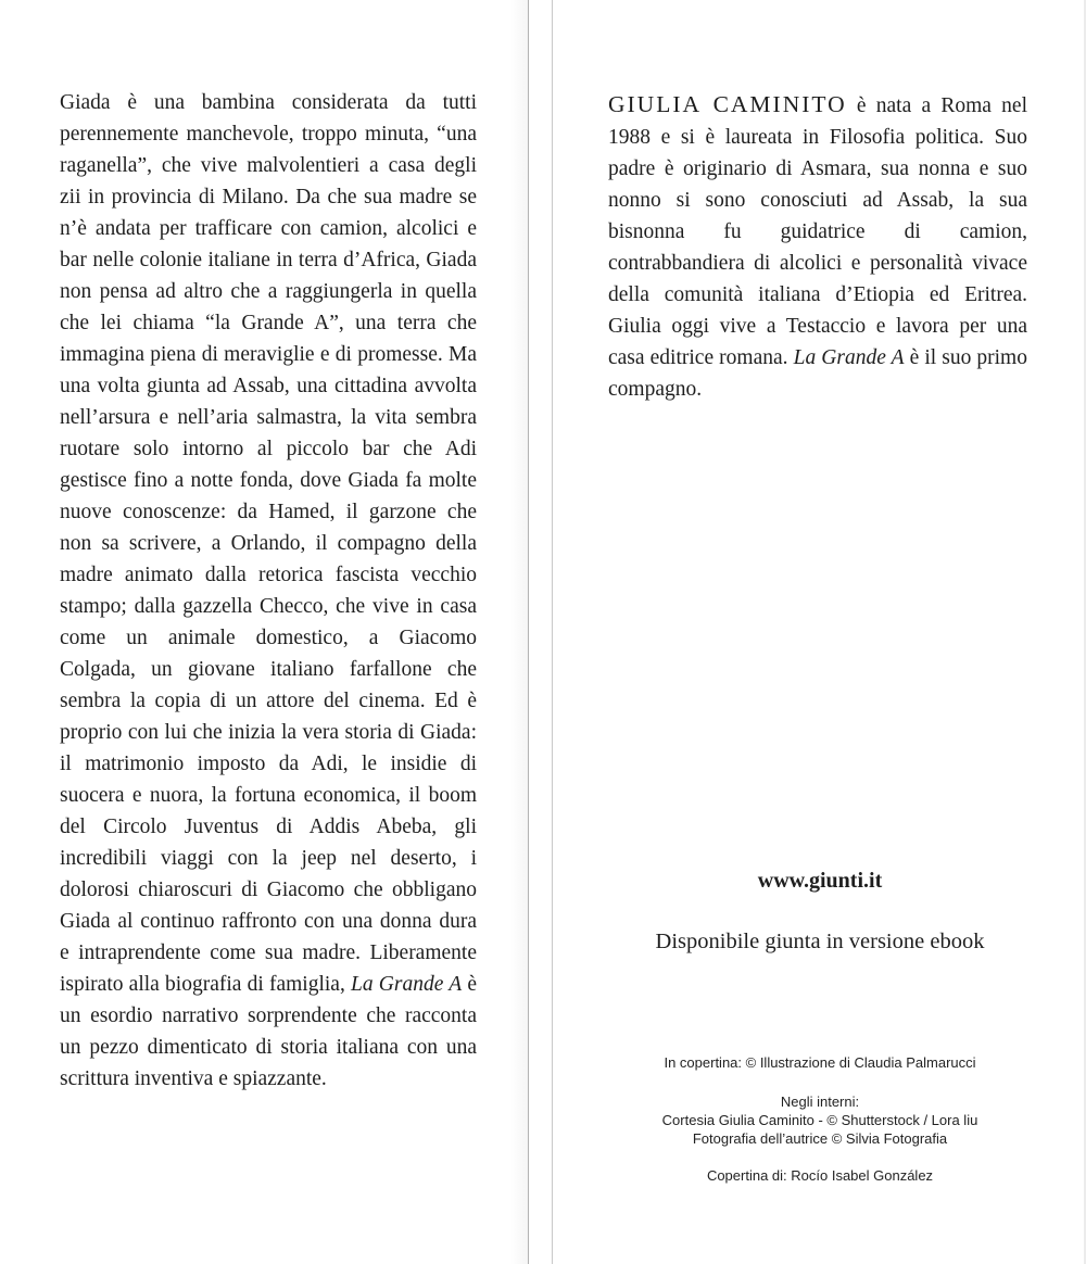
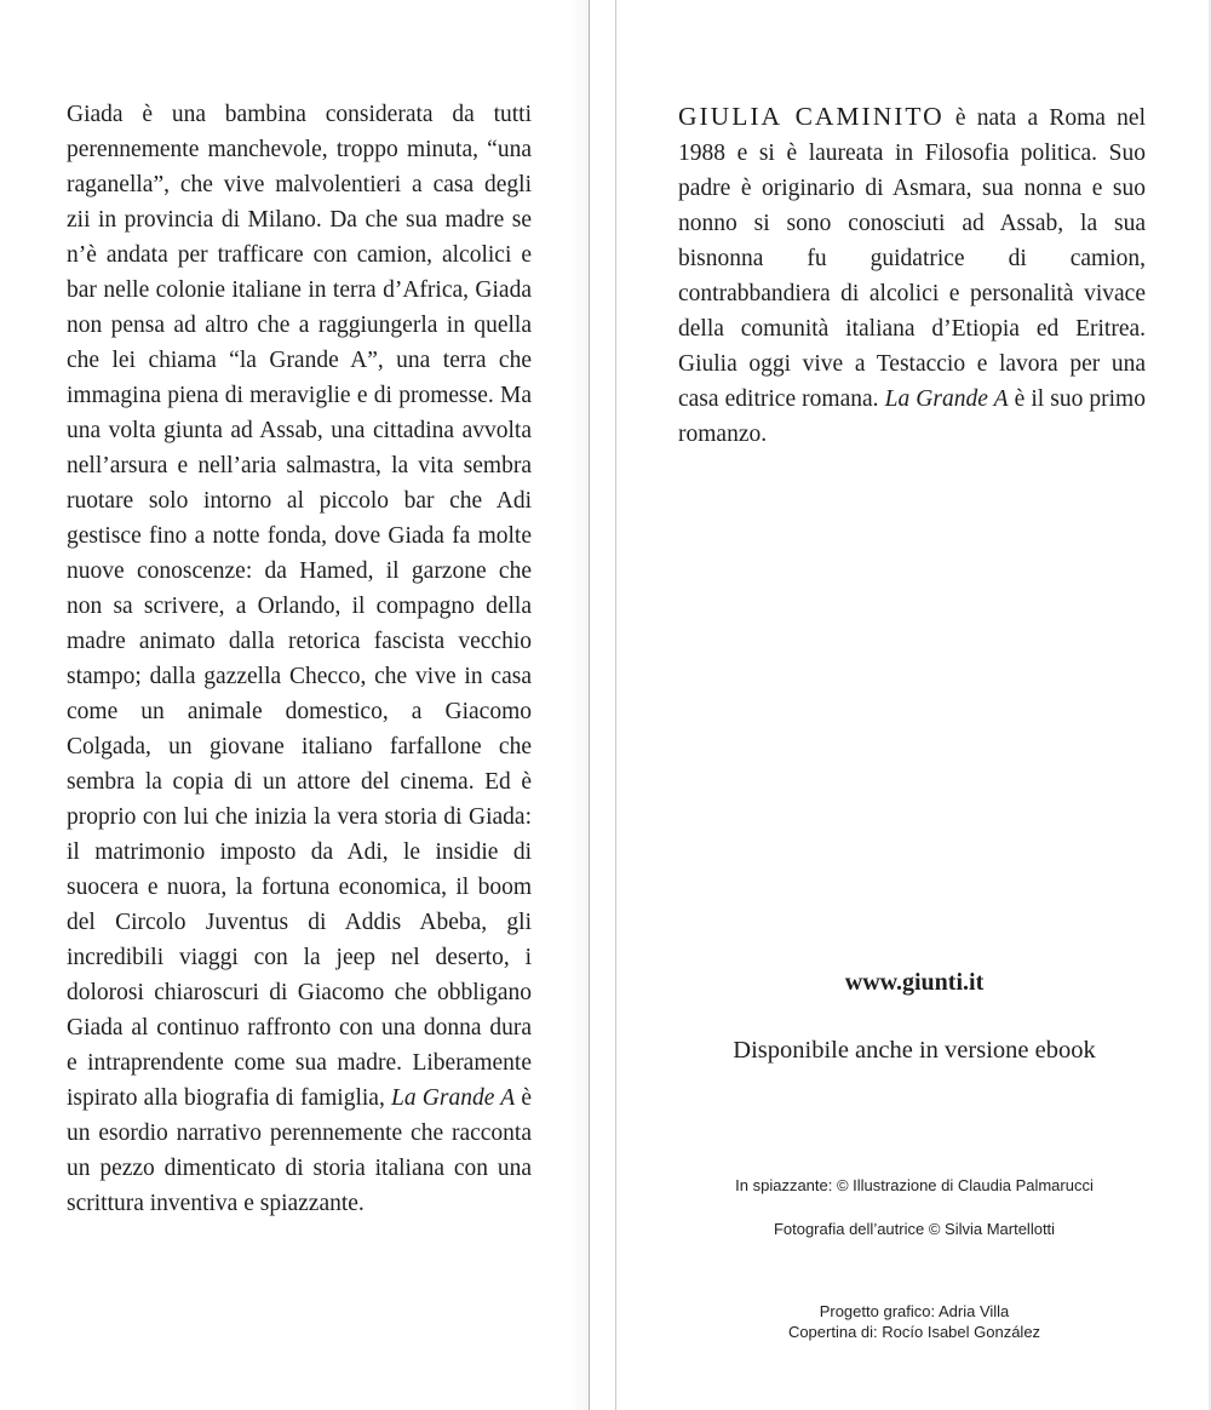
- Giada è una bambina considerata da tutti perennemente manchevole, troppo minuta, “una raganella”, che vive malvolentieri a casa degli zii in provincia di Milano. Da che sua madre se n’è andata per trafficare con camion, alcolici e bar nelle colonie italiane in terra d’Africa, Giada non pensa ad altro che a raggiungerla in quella che lei chiama “la Grande A”, una terra che immagina piena di meraviglie e di promesse. Ma una volta giunta ad Assab, una cittadina avvolta nell’arsura e nell’aria salmastra, la vita sembra ruotare solo intorno al piccolo bar che Adi gestisce fino a notte fonda, dove Giada fa molte nuove conoscenze: da Hamed, il garzone che non sa scrivere, a Orlando, il compagno della madre animato dalla retorica fascista vecchio stampo; dalla gazzella Checco, che vive in casa come un animale domestico, a Giacomo Colgada, un giovane italiano farfallone che sembra la copia di un attore del cinema. Ed è proprio con lui che inizia la vera storia di Giada: il matrimonio imposto da Adi, le insidie di suocera e nuora, la fortuna economica, il boom del Circolo Juventus di Addis Abeba, gli incredibili viaggi con la jeep nel deserto, i dolorosi chiaroscuri di Giacomo che obbligano Giada al continuo raffronto con una donna dura e intraprendente come sua madre. Liberamente ispirato alla biografia di famiglia, La Grande A è un esordio narrativo sorprendente che racconta un pezzo dimenticato di storia italiana con una scrittura inventiva e spiazzante.
+ Giada è una bambina considerata da tutti perennemente manchevole, troppo minuta, “una raganella”, che vive malvolentieri a casa degli zii in provincia di Milano. Da che sua madre se n’è andata per trafficare con camion, alcolici e bar nelle colonie italiane in terra d’Africa, Giada non pensa ad altro che a raggiungerla in quella che lei chiama “la Grande A”, una terra che immagina piena di meraviglie e di promesse. Ma una volta giunta ad Assab, una cittadina avvolta nell’arsura e nell’aria salmastra, la vita sembra ruotare solo intorno al piccolo bar che Adi gestisce fino a notte fonda, dove Giada fa molte nuove conoscenze: da Hamed, il garzone che non sa scrivere, a Orlando, il compagno della madre animato dalla retorica fascista vecchio stampo; dalla gazzella Checco, che vive in casa come un animale domestico, a Giacomo Colgada, un giovane italiano farfallone che sembra la copia di un attore del cinema. Ed è proprio con lui che inizia la vera storia di Giada: il matrimonio imposto da Adi, le insidie di suocera e nuora, la fortuna economica, il boom del Circolo Juventus di Addis Abeba, gli incredibili viaggi con la jeep nel deserto, i dolorosi chiaroscuri di Giacomo che obbligano Giada al continuo raffronto con una donna dura e intraprendente come sua madre. Liberamente ispirato alla biografia di famiglia, La Grande A è un esordio narrativo perennemente che racconta un pezzo dimenticato di storia italiana con una scrittura inventiva e spiazzante.
- GIULIA CAMINITO è nata a Roma nel 1988 e si è laureata in Filosofia politica. Suo padre è originario di Asmara, sua nonna e suo nonno si sono conosciuti ad Assab, la sua bisnonna fu guidatrice di camion, contrabbandiera di alcolici e personalità vivace della comunità italiana d’Etiopia ed Eritrea. Giulia oggi vive a Testaccio e lavora per una casa editrice romana. La Grande A è il suo primo compagno.
+ GIULIA CAMINITO è nata a Roma nel 1988 e si è laureata in Filosofia politica. Suo padre è originario di Asmara, sua nonna e suo nonno si sono conosciuti ad Assab, la sua bisnonna fu guidatrice di camion, contrabbandiera di alcolici e personalità vivace della comunità italiana d’Etiopia ed Eritrea. Giulia oggi vive a Testaccio e lavora per una casa editrice romana. La Grande A è il suo primo romanzo.
  www.giunti.it
- Disponibile giunta in versione ebook
+ Disponibile anche in versione ebook
- In copertina: © Illustrazione di Claudia Palmarucci
+ In spiazzante: © Illustrazione di Claudia Palmarucci
- Negli interni:
- Cortesia Giulia Caminito - © Shutterstock / Lora liu
- Fotografia dell’autrice © Silvia Fotografia
+ Fotografia dell’autrice © Silvia Martellotti
+ Progetto grafico: Adria Villa
  Copertina di: Rocío Isabel González
